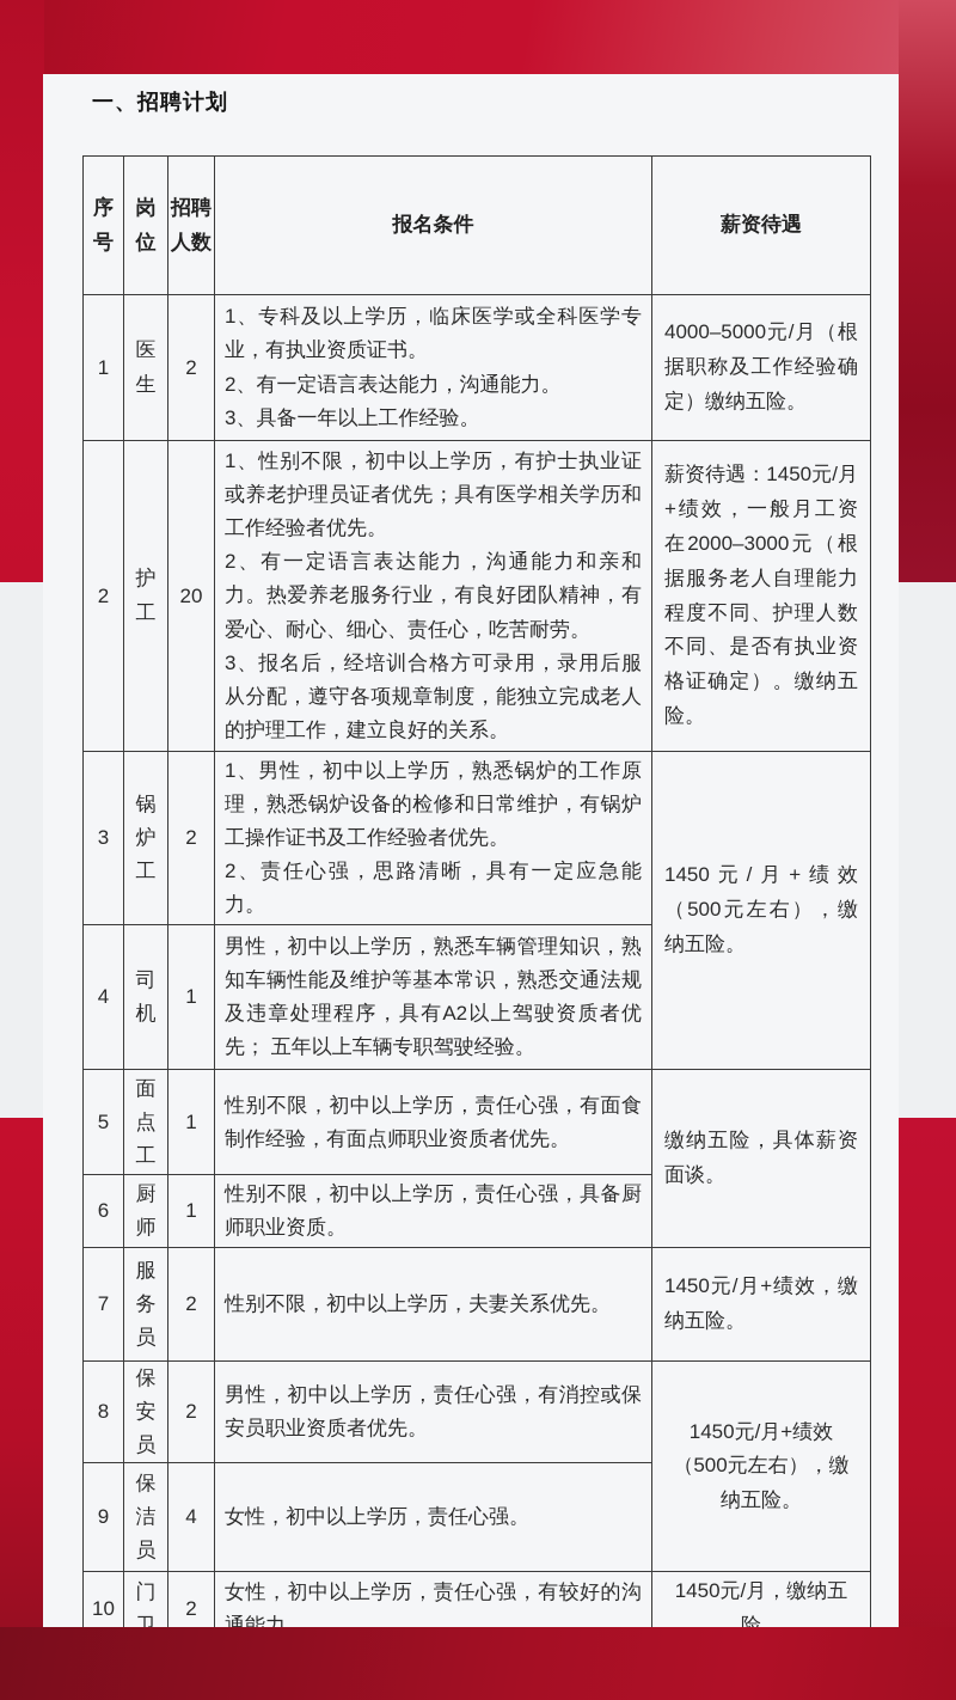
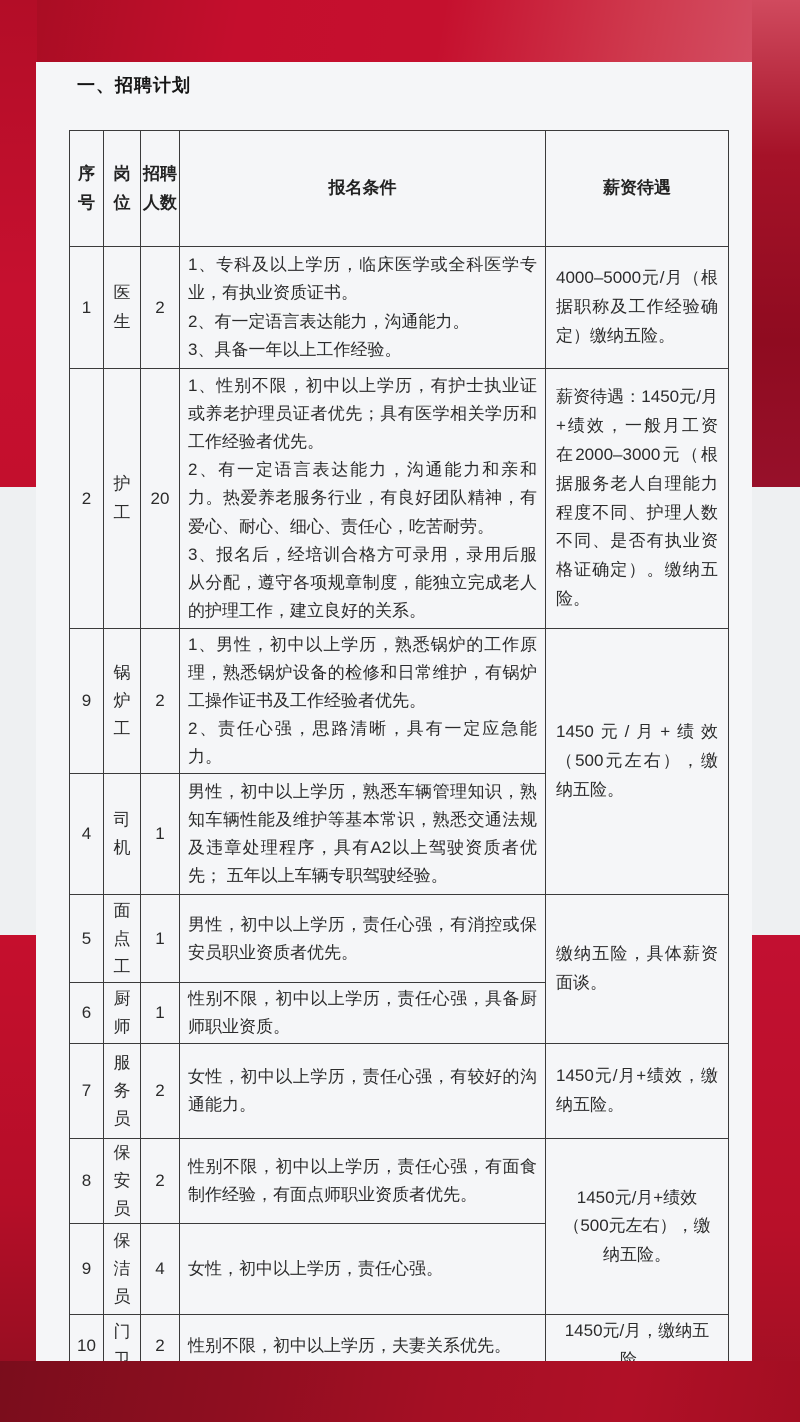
  一、招聘计划
  序号	岗位	招聘人数	报名条件	薪资待遇
  1	医生	2	1、专科及以上学历，临床医学或全科医学专业，有执业资质证书。 2、有一定语言表达能力，沟通能力。 3、具备一年以上工作经验。	4000–5000元/月（根据职称及工作经验确定）缴纳五险。
  2	护工	20	1、性别不限，初中以上学历，有护士执业证或养老护理员证者优先；具有医学相关学历和工作经验者优先。 2、有一定语言表达能力，沟通能力和亲和力。热爱养老服务行业，有良好团队精神，有爱心、耐心、细心、责任心，吃苦耐劳。 3、报名后，经培训合格方可录用，录用后服从分配，遵守各项规章制度，能独立完成老人的护理工作，建立良好的关系。	薪资待遇：1450元/月+绩效，一般月工资在2000–3000元（根据服务老人自理能力程度不同、护理人数不同、是否有执业资格证确定）。缴纳五险。
- 3	锅炉工	2	1、男性，初中以上学历，熟悉锅炉的工作原理，熟悉锅炉设备的检修和日常维护，有锅炉工操作证书及工作经验者优先。 2、责任心强，思路清晰，具有一定应急能力。	1450元/月+绩效（500元左右），缴纳五险。
+ 9	锅炉工	2	1、男性，初中以上学历，熟悉锅炉的工作原理，熟悉锅炉设备的检修和日常维护，有锅炉工操作证书及工作经验者优先。 2、责任心强，思路清晰，具有一定应急能力。	1450元/月+绩效（500元左右），缴纳五险。
  4	司机	1	男性，初中以上学历，熟悉车辆管理知识，熟知车辆性能及维护等基本常识，熟悉交通法规及违章处理程序，具有A2以上驾驶资质者优先； 五年以上车辆专职驾驶经验。
- 5	面点工	1	性别不限，初中以上学历，责任心强，有面食制作经验，有面点师职业资质者优先。	缴纳五险，具体薪资面谈。
+ 5	面点工	1	男性，初中以上学历，责任心强，有消控或保安员职业资质者优先。	缴纳五险，具体薪资面谈。
  6	厨师	1	性别不限，初中以上学历，责任心强，具备厨师职业资质。
- 7	服务员	2	性别不限，初中以上学历，夫妻关系优先。	1450元/月+绩效，缴纳五险。
+ 7	服务员	2	女性，初中以上学历，责任心强，有较好的沟通能力。	1450元/月+绩效，缴纳五险。
- 8	保安员	2	男性，初中以上学历，责任心强，有消控或保安员职业资质者优先。	1450元/月+绩效（500元左右），缴纳五险。
+ 8	保安员	2	性别不限，初中以上学历，责任心强，有面食制作经验，有面点师职业资质者优先。	1450元/月+绩效（500元左右），缴纳五险。
  9	保洁员	4	女性，初中以上学历，责任心强。
- 10	门卫	2	女性，初中以上学历，责任心强，有较好的沟通能力。	1450元/月，缴纳五险。
+ 10	门卫	2	性别不限，初中以上学历，夫妻关系优先。	1450元/月，缴纳五险。
